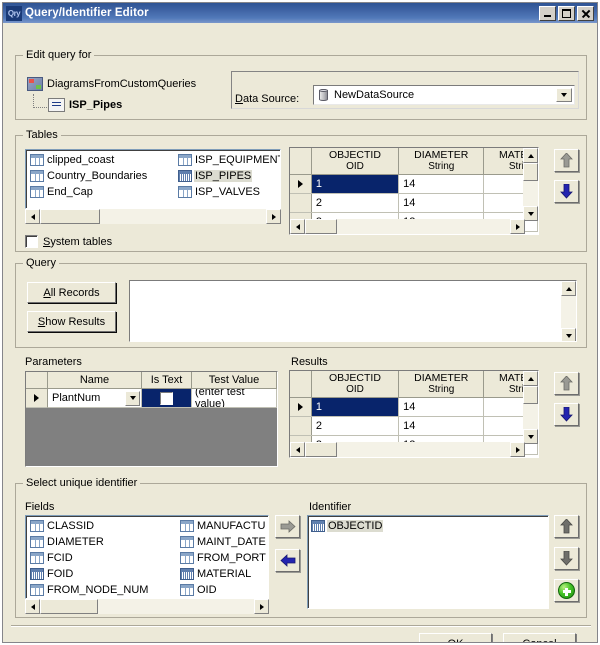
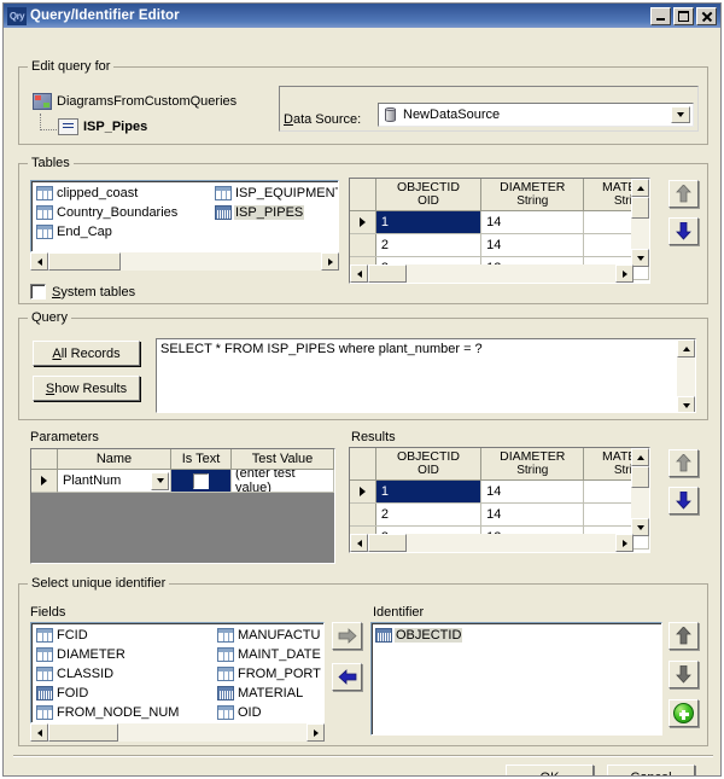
  Qry
  Query/Identifier Editor
  Edit query for
  DiagramsFromCustomQueries
  ISP_Pipes
  Data Source:
  NewDataSource
  Tables
  clipped_coast
  Country_Boundaries
  End_Cap
  ISP_EQUIPMEN
  ISP_PIPES
- ISP_VALVES
  System tables
  OBJECTID
  OID
  DIAMETER
  String
  1
  14
  2
  14
  Query
  All Records
  Show Results
+ SELECT * FROM ISP_PIPES where plant_number = ?
  Parameters
  Name
  Is Text
  Test Value
  PlantNum
  (enter test value)
  Results
  OBJECTID
  OID
  DIAMETER
  String
  1
  14
  2
  14
  Select unique identifier
  Fields
- CLASSID
+ FCID
  DIAMETER
- FCID
+ CLASSID
  FOID
  FROM_NODE_NUM
  MANUFACTU
  MAINT_DATE
  FROM_PORT
  MATERIAL
  OID
  Identifier
  OBJECTID
